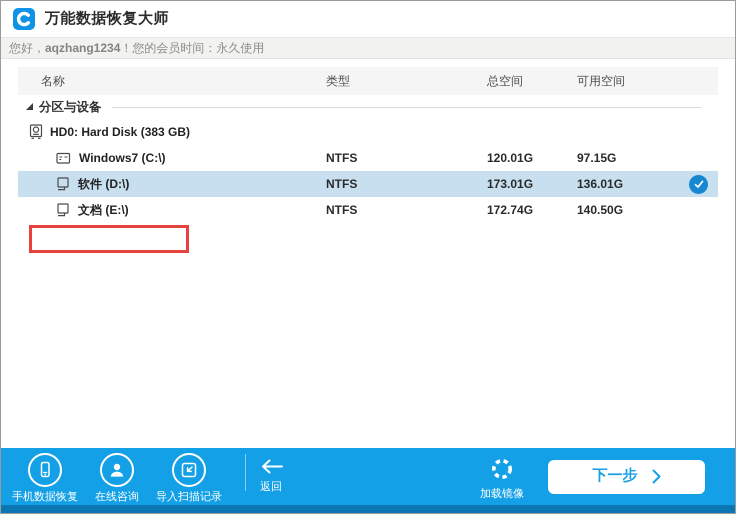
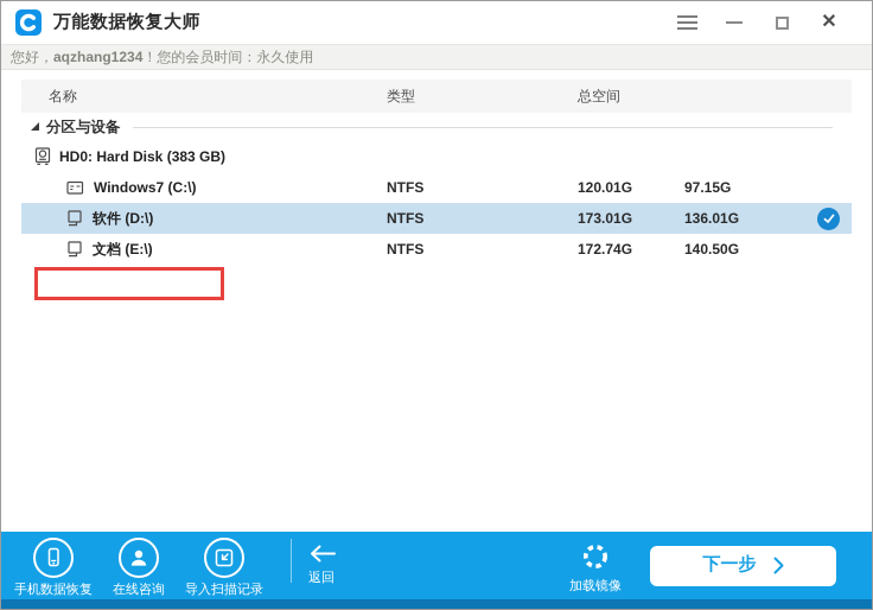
  万能数据恢复大师
+ ✕
  您好，
  aqzhang1234
  ！您的会员时间：永久使用
  名称
  类型
  总空间
- 可用空间
  分区与设备
  HD0: Hard Disk (383 GB)
  Windows7 (C:\)
  NTFS
  120.01G
  97.15G
  软件 (D:\)
  NTFS
  173.01G
  136.01G
  文档 (E:\)
  NTFS
  172.74G
  140.50G
  手机数据恢复
  在线咨询
  导入扫描记录
  返回
  加载镜像
  下一步
